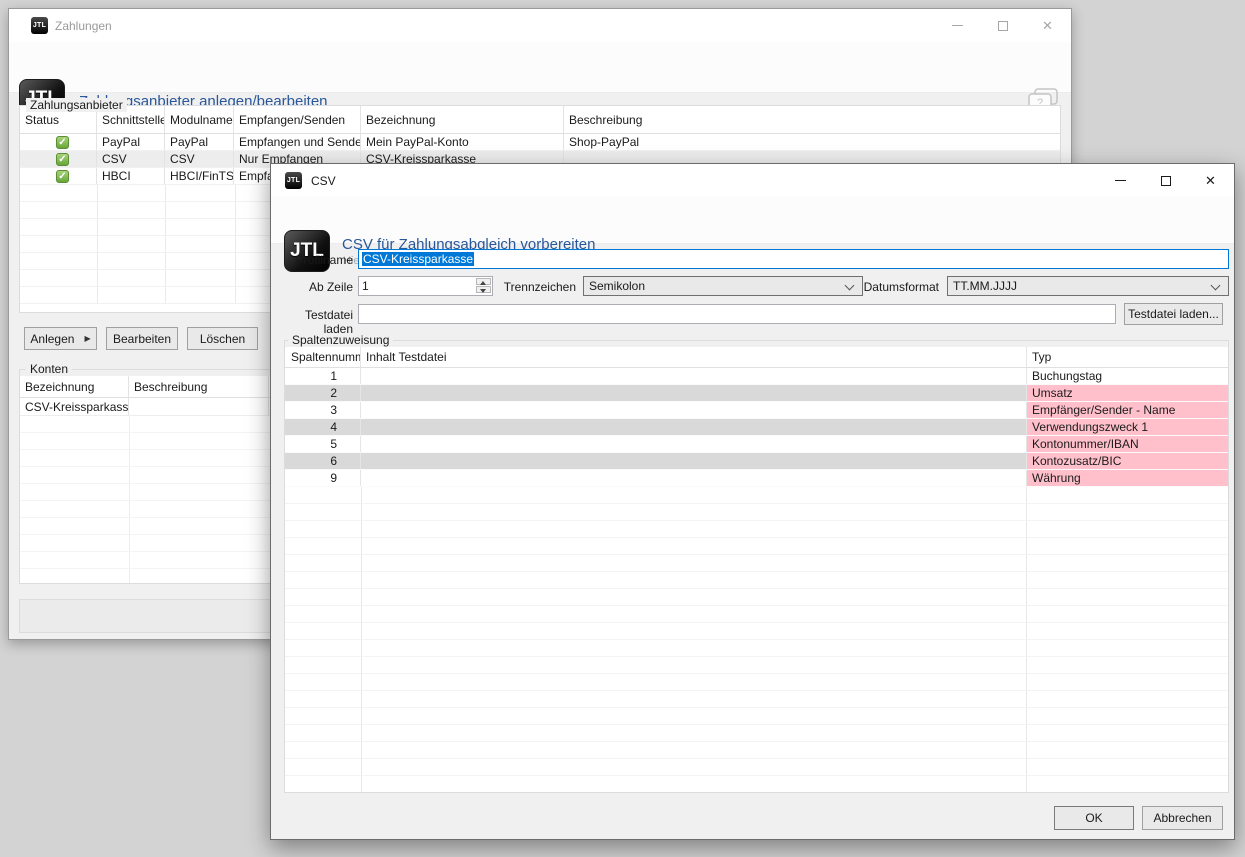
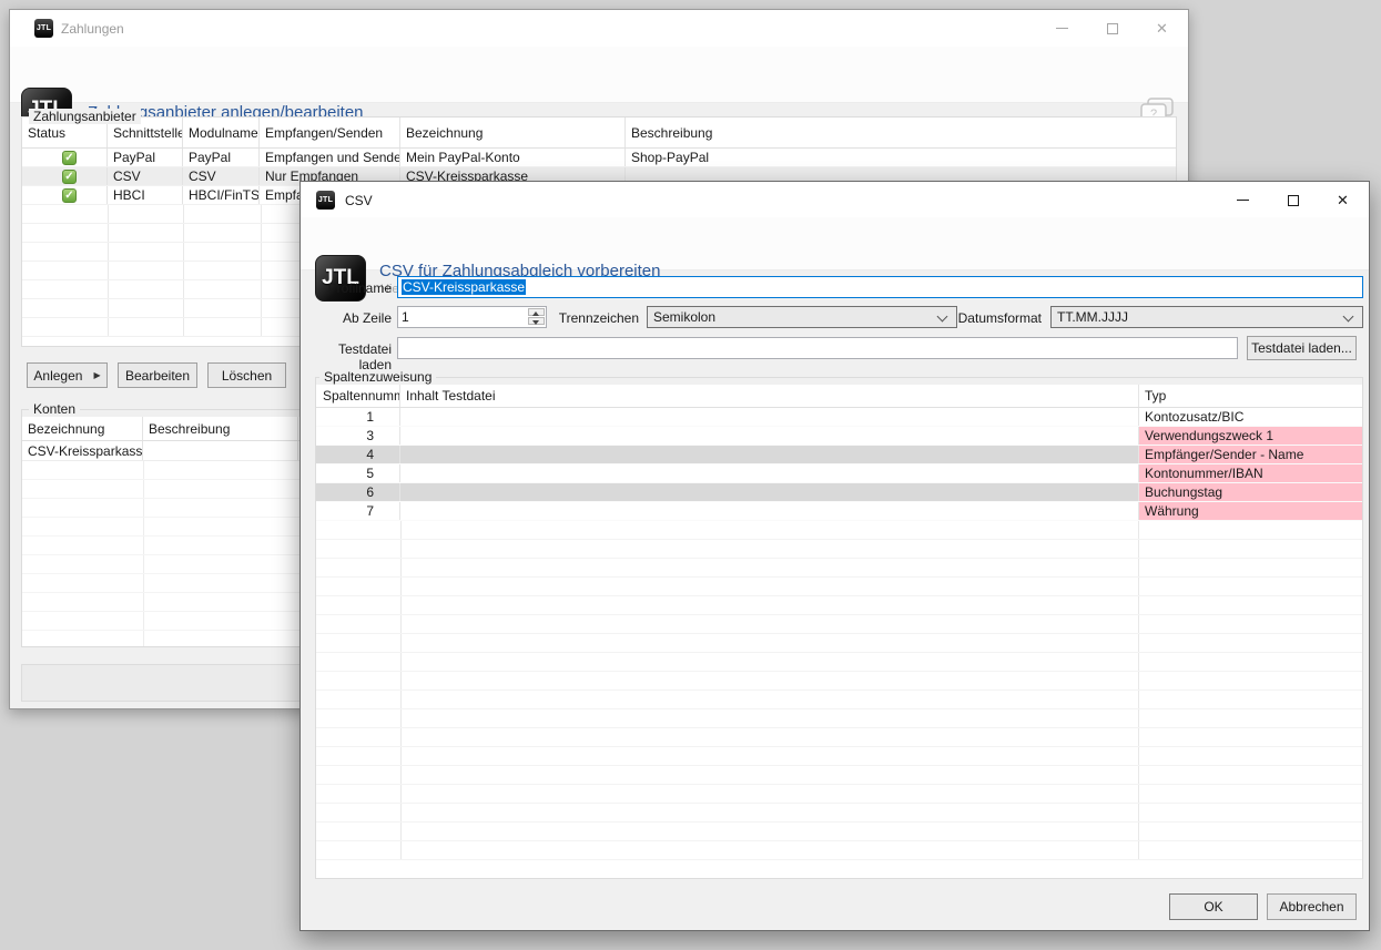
  Zahlungen
  ✕
  gsanbieter anlegen/bearbeiten
  ?
  Zahlungsanbieter
  Status
  Schnittstelle
  Modulname
  Empfangen/Senden
  Bezeichnung
  Beschreibung
  ✓
  PayPal
  PayPal
  Empfangen und Sende
  Mein PayPal-Konto
  Shop-PayPal
  ✓
  CSV
  CSV
  Nur Empfangen
  CSV-Kreissparkasse
  ✓
  HBCI
  HBCI/FinTS
  Anlegen
  ▶
  Bearbeiten
  Löschen
  Konten
  Bezeichnung
  Beschreibung
  CSV-Kreissparkass
  CSV
  ✕
  JTL
  CSV für Zahlungsabgleich vorbereiten
  Profilname
  CSV-Kreissparkasse
  Ab Zeile
  1
  Trennzeichen
  Semikolon
  Datumsformat
  TT.MM.JJJJ
  Testdatei laden
  Testdatei laden...
  Spaltenzuweisung
  Spaltennumm
  Inhalt Testdatei
  Typ
  1
- Buchungstag
+ Kontozusatz/BIC
- 2
- Umsatz
  3
- Empfänger/Sender - Name
+ Verwendungszweck 1
  4
- Verwendungszweck 1
+ Empfänger/Sender - Name
  5
  Kontonummer/IBAN
  6
- Kontozusatz/BIC
+ Buchungstag
- 9
+ 7
  Währung
  OK
  Abbrechen
